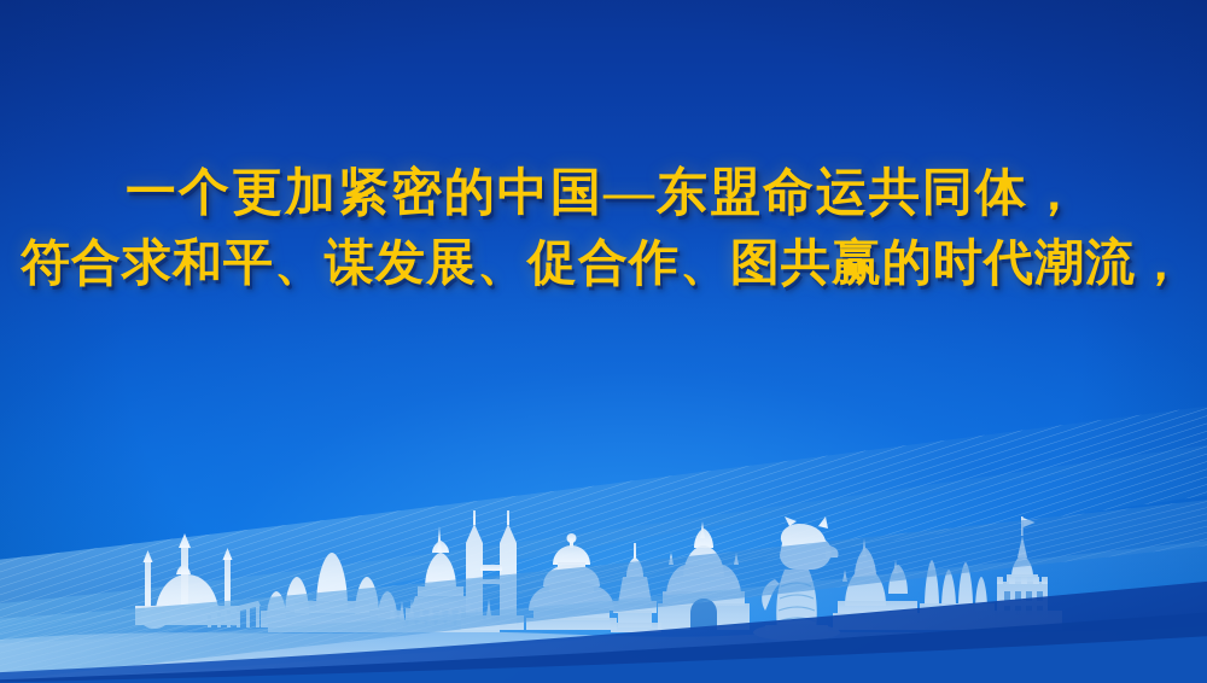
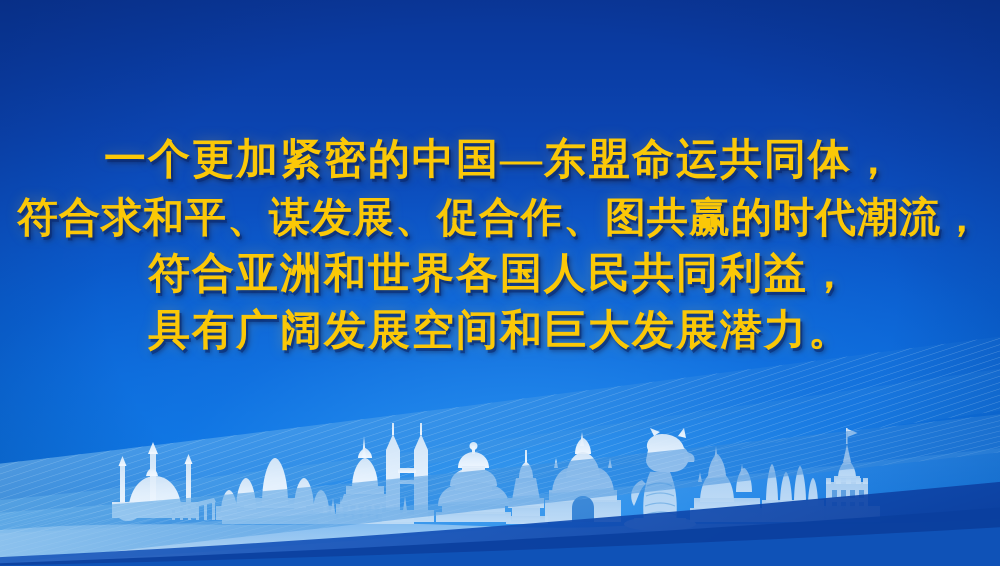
  一个更加紧密的中国—东盟命运共同体，
  符合求和平、谋发展、促合作、图共赢的时代潮流，
+ 符合亚洲和世界各国人民共同利益，
+ 具有广阔发展空间和巨大发展潜力。
